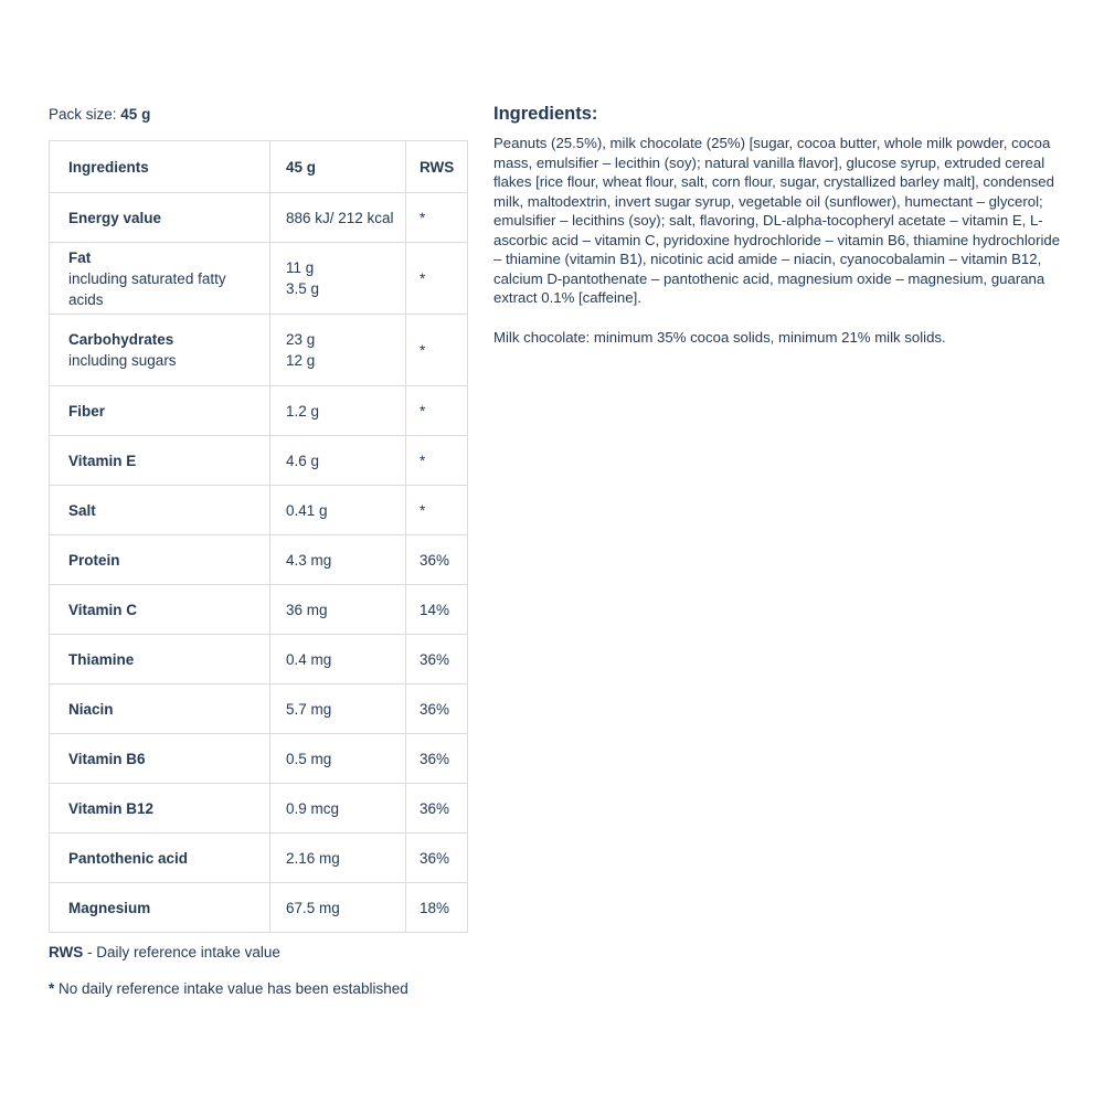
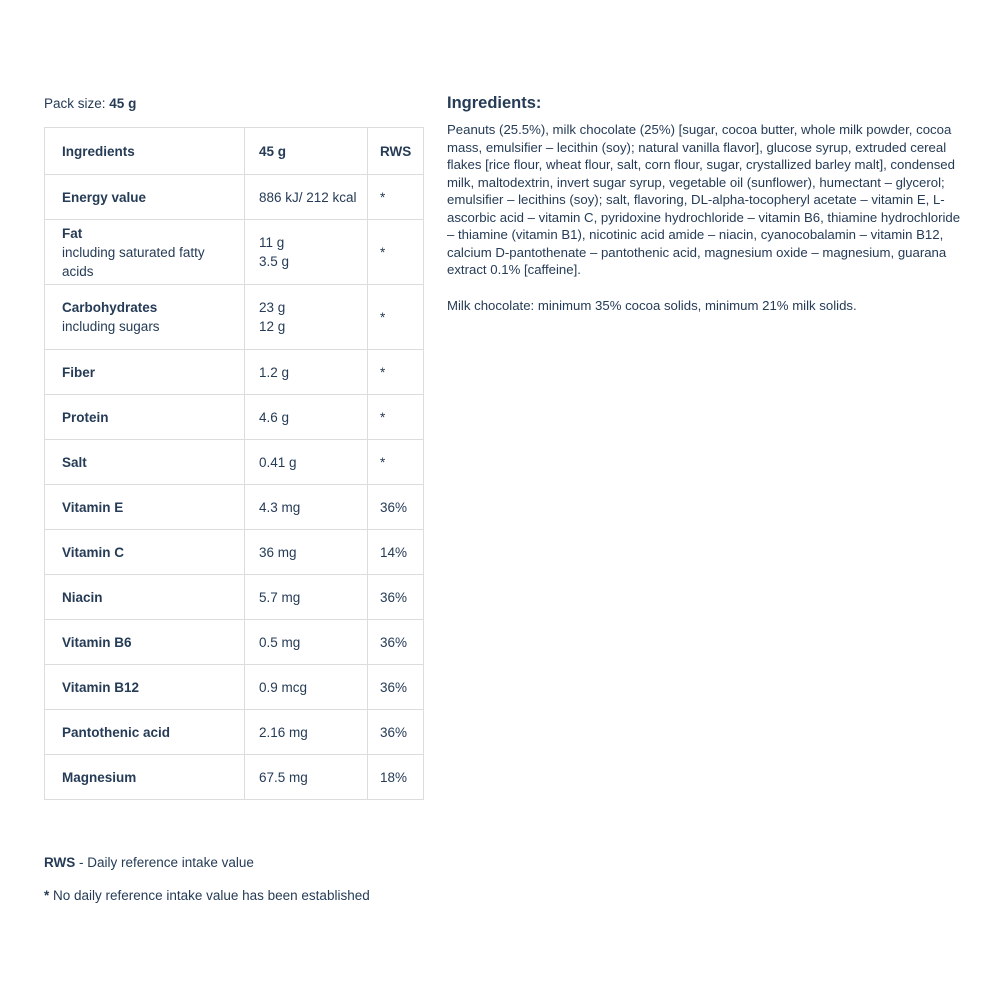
  Pack size: 45 g
  Ingredients	45 g	RWS
  Energy value	886 kJ/ 212 kcal	*
  Fatincluding saturated fatty acids	11 g3.5 g	*
  Carbohydratesincluding sugars	23 g12 g	*
  Fiber	1.2 g	*
- Vitamin E	4.6 g	*
+ Protein	4.6 g	*
  Salt	0.41 g	*
- Protein	4.3 mg	36%
+ Vitamin E	4.3 mg	36%
  Vitamin C	36 mg	14%
- Thiamine	0.4 mg	36%
  Niacin	5.7 mg	36%
  Vitamin B6	0.5 mg	36%
  Vitamin B12	0.9 mcg	36%
  Pantothenic acid	2.16 mg	36%
  Magnesium	67.5 mg	18%
  RWS - Daily reference intake value
  * No daily reference intake value has been established
  Ingredients:
  Peanuts (25.5%), milk chocolate (25%) [sugar, cocoa butter, whole milk powder, cocoa mass, emulsifier – lecithin (soy); natural vanilla flavor], glucose syrup, extruded cereal flakes [rice flour, wheat flour, salt, corn flour, sugar, crystallized barley malt], condensed milk, maltodextrin, invert sugar syrup, vegetable oil (sunflower), humectant – glycerol; emulsifier – lecithins (soy); salt, flavoring, DL-alpha-tocopheryl acetate – vitamin E, L-ascorbic acid – vitamin C, pyridoxine hydrochloride – vitamin B6, thiamine hydrochloride – thiamine (vitamin B1), nicotinic acid amide – niacin, cyanocobalamin – vitamin B12, calcium D-pantothenate – pantothenic acid, magnesium oxide – magnesium, guarana extract 0.1% [caffeine].
  Milk chocolate: minimum 35% cocoa solids, minimum 21% milk solids.
